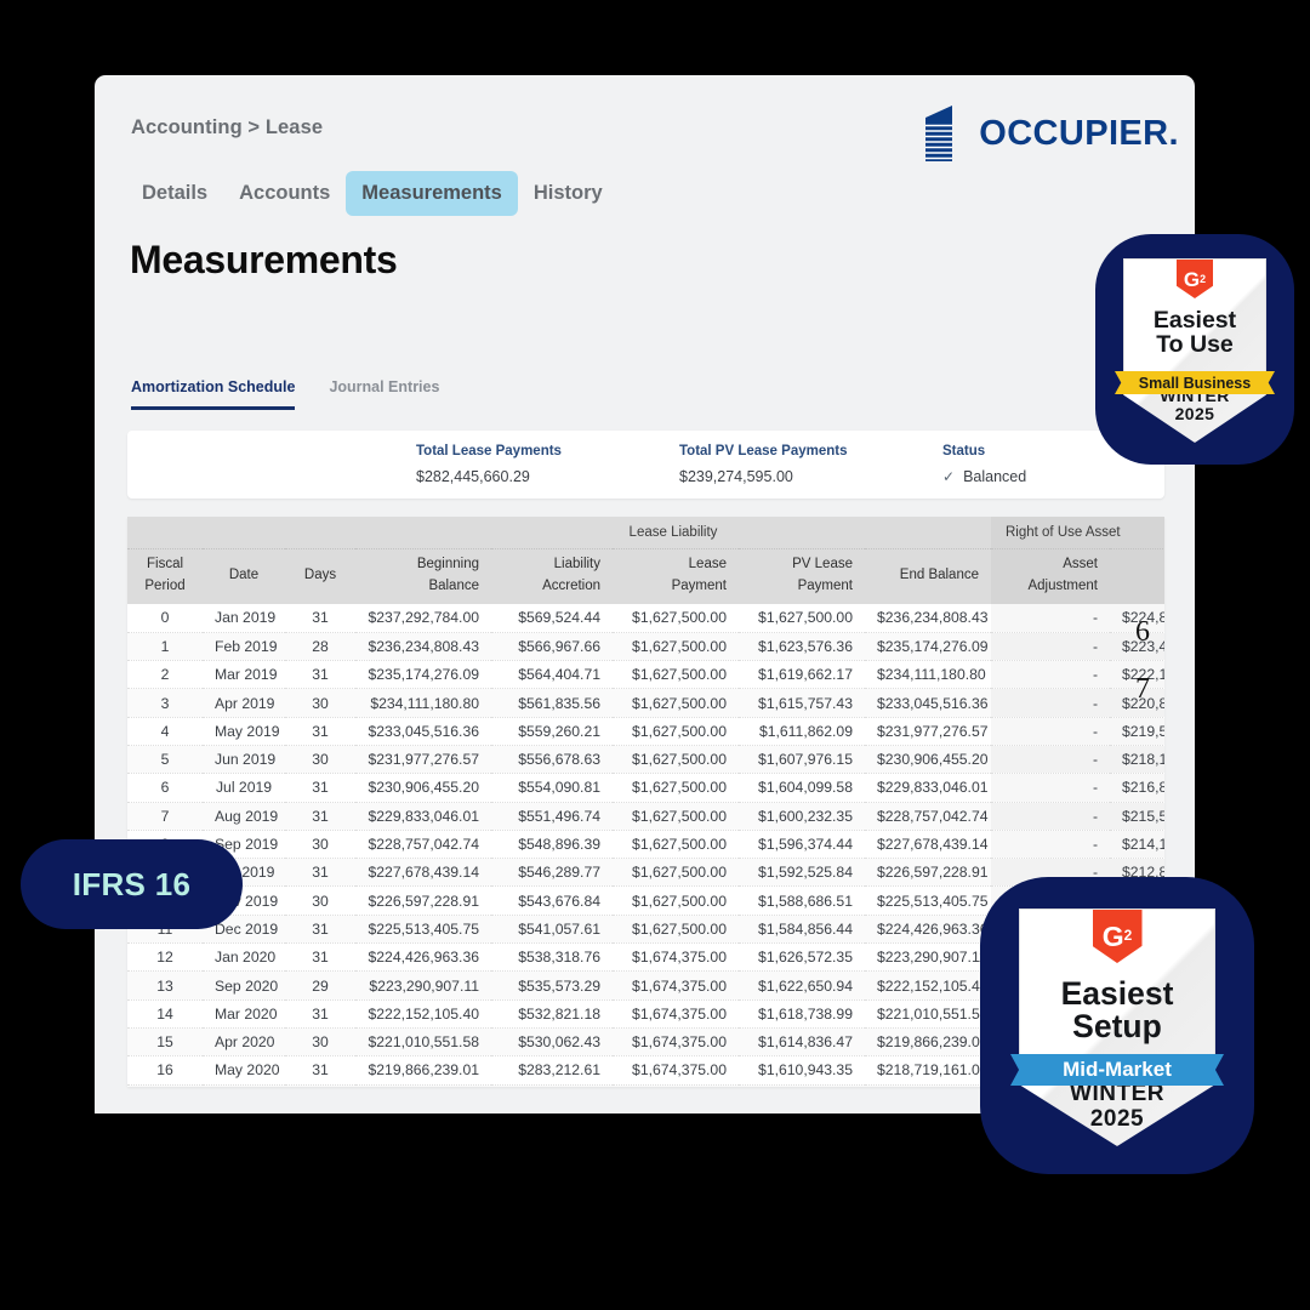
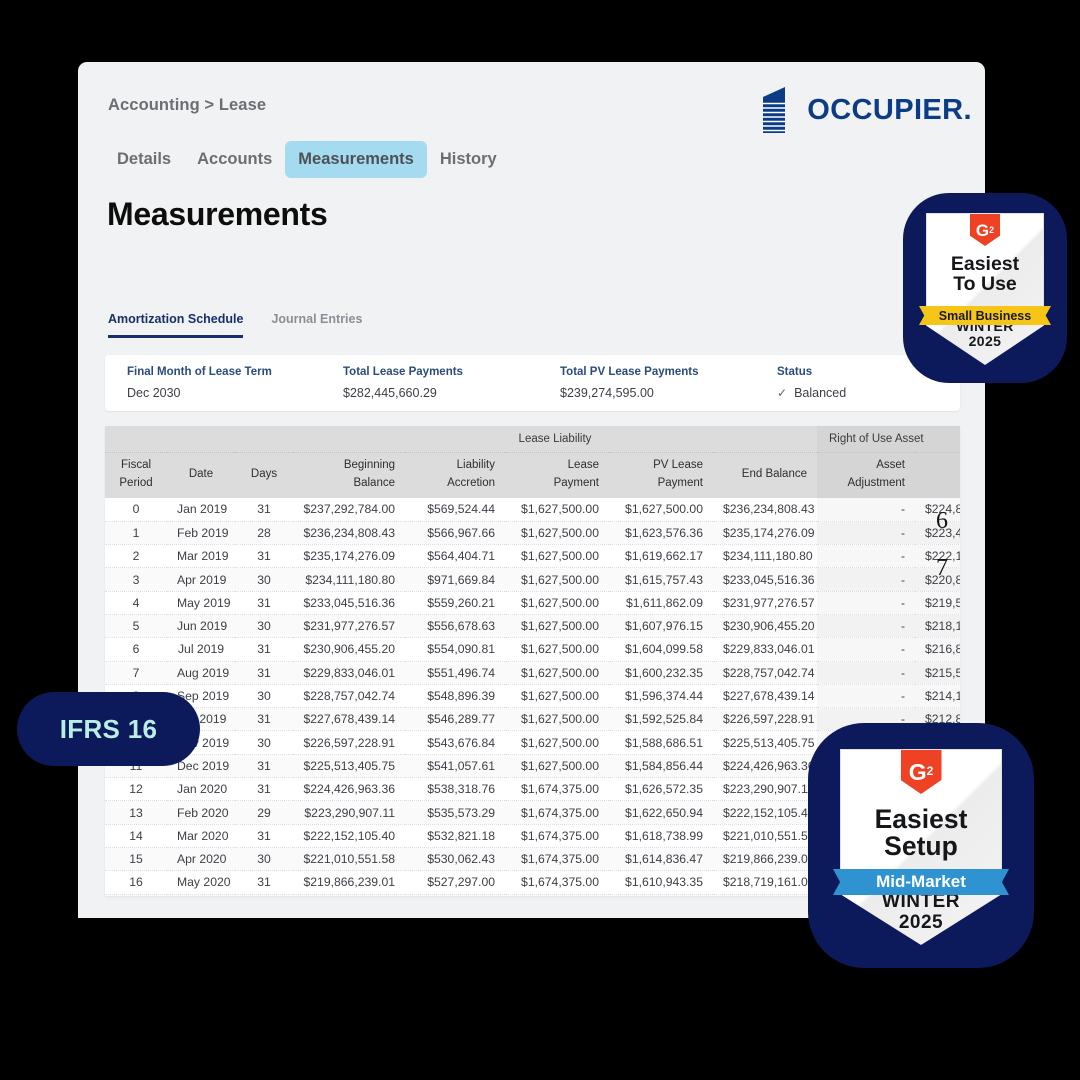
  Accounting > Lease
  Details
  Accounts
  Measurements
  History
  Measurements
  OCCUPIER.
  Amortization Schedule
  Journal Entries
+ Final Month of Lease Term
+ Dec 2030
  Total Lease Payments
  $282,445,660.29
  Total PV Lease Payments
  $239,274,595.00
  Status
  ✓
  Balanced
  	Lease Liability	Right of Use Asset
  FiscalPeriod	Date	Days	BeginningBalance	LiabilityAccretion	LeasePayment	PV LeasePayment	End Balance	AssetAdjustment
  0	Jan 2019	31	$237,292,784.00	$569,524.44	$1,627,500.00	$1,627,500.00	$236,234,808.43	-	$224,8
  1	Feb 2019	28	$236,234,808.43	$566,967.66	$1,627,500.00	$1,623,576.36	$235,174,276.09	-	$223,4
  2	Mar 2019	31	$235,174,276.09	$564,404.71	$1,627,500.00	$1,619,662.17	$234,111,180.80	-	$222,1
- 3	Apr 2019	30	$234,111,180.80	$561,835.56	$1,627,500.00	$1,615,757.43	$233,045,516.36	-	$220,8
+ 3	Apr 2019	30	$234,111,180.80	$971,669.84	$1,627,500.00	$1,615,757.43	$233,045,516.36	-	$220,8
  4	May 2019	31	$233,045,516.36	$559,260.21	$1,627,500.00	$1,611,862.09	$231,977,276.57	-	$219,5
  5	Jun 2019	30	$231,977,276.57	$556,678.63	$1,627,500.00	$1,607,976.15	$230,906,455.20	-	$218,1
  6	Jul 2019	31	$230,906,455.20	$554,090.81	$1,627,500.00	$1,604,099.58	$229,833,046.01	-	$216,8
  7	Aug 2019	31	$229,833,046.01	$551,496.74	$1,627,500.00	$1,600,232.35	$228,757,042.74	-	$215,5
  	ep 2019	30	$228,757,042.74	$548,896.39	$1,627,500.00	$1,596,374.44	$227,678,439.14	-	$214,1
  	2019	31	$227,678,439.14	$546,289.77	$1,627,500.00	$1,592,525.84	$226,597,228.91	-	$212,8
  	2019	30	$226,597,228.91	$543,676.84	$1,627,500.00	$1,588,686.51	$225,513,405.75
  	Dec 2019	31	$225,513,405.75	$541,057.61	$1,627,500.00	$1,584,856.44	$224,426,963.3
  12	Jan 2020	31	$224,426,963.36	$538,318.76	$1,674,375.00	$1,626,572.35	$223,290,907.1
- 13	Sep 2020	29	$223,290,907.11	$535,573.29	$1,674,375.00	$1,622,650.94	$222,152,105.4
+ 13	Feb 2020	29	$223,290,907.11	$535,573.29	$1,674,375.00	$1,622,650.94	$222,152,105.4
  14	Mar 2020	31	$222,152,105.40	$532,821.18	$1,674,375.00	$1,618,738.99	$221,010,551.5
  15	Apr 2020	30	$221,010,551.58	$530,062.43	$1,674,375.00	$1,614,836.47	$219,866,239.0
- 16	May 2020	31	$219,866,239.01	$283,212.61	$1,674,375.00	$1,610,943.35	$218,719,161.0
+ 16	May 2020	31	$219,866,239.01	$527,297.00	$1,674,375.00	$1,610,943.35	$218,719,161.0
  6
  7
  IFRS 16
  G
  2
  Easiest
  To Use
  WINTER
  2025
  Small Business
  G
  2
  Easiest
  Setup
  WINTER
  2025
  Mid-Market
